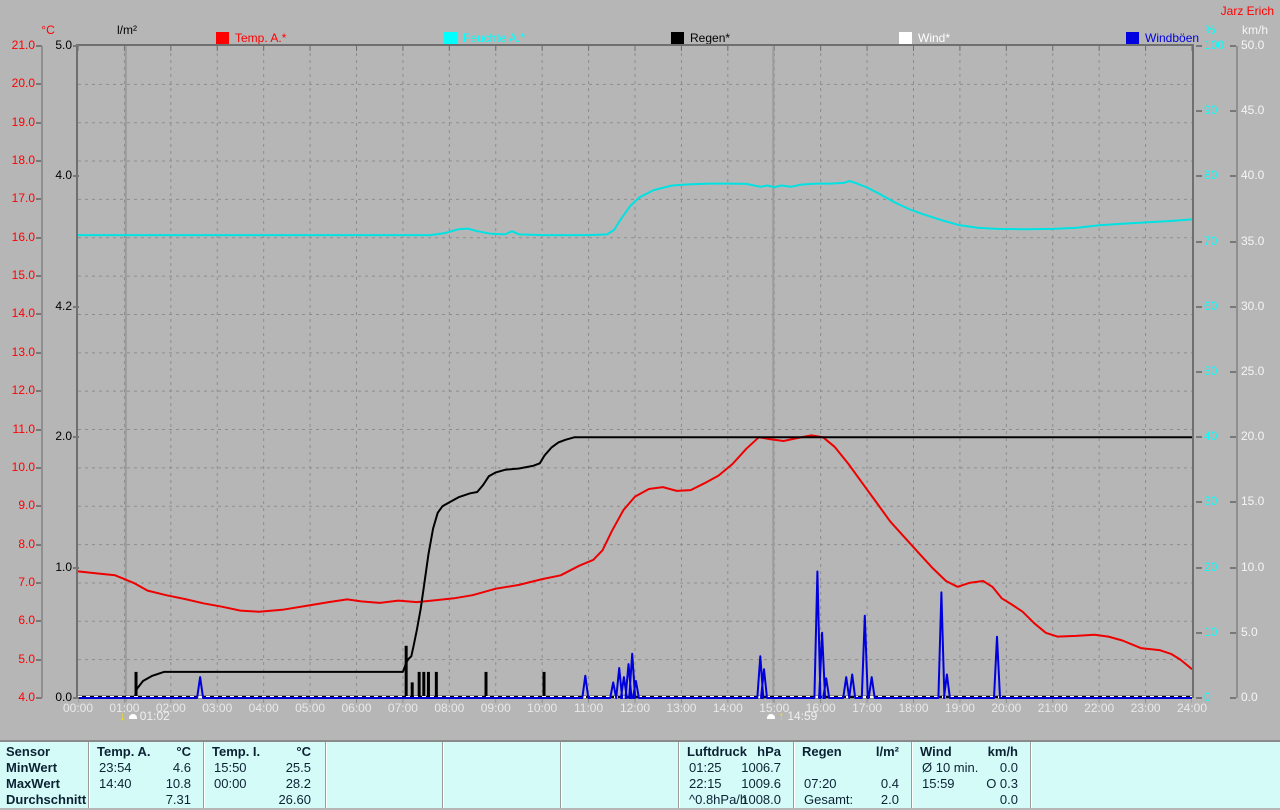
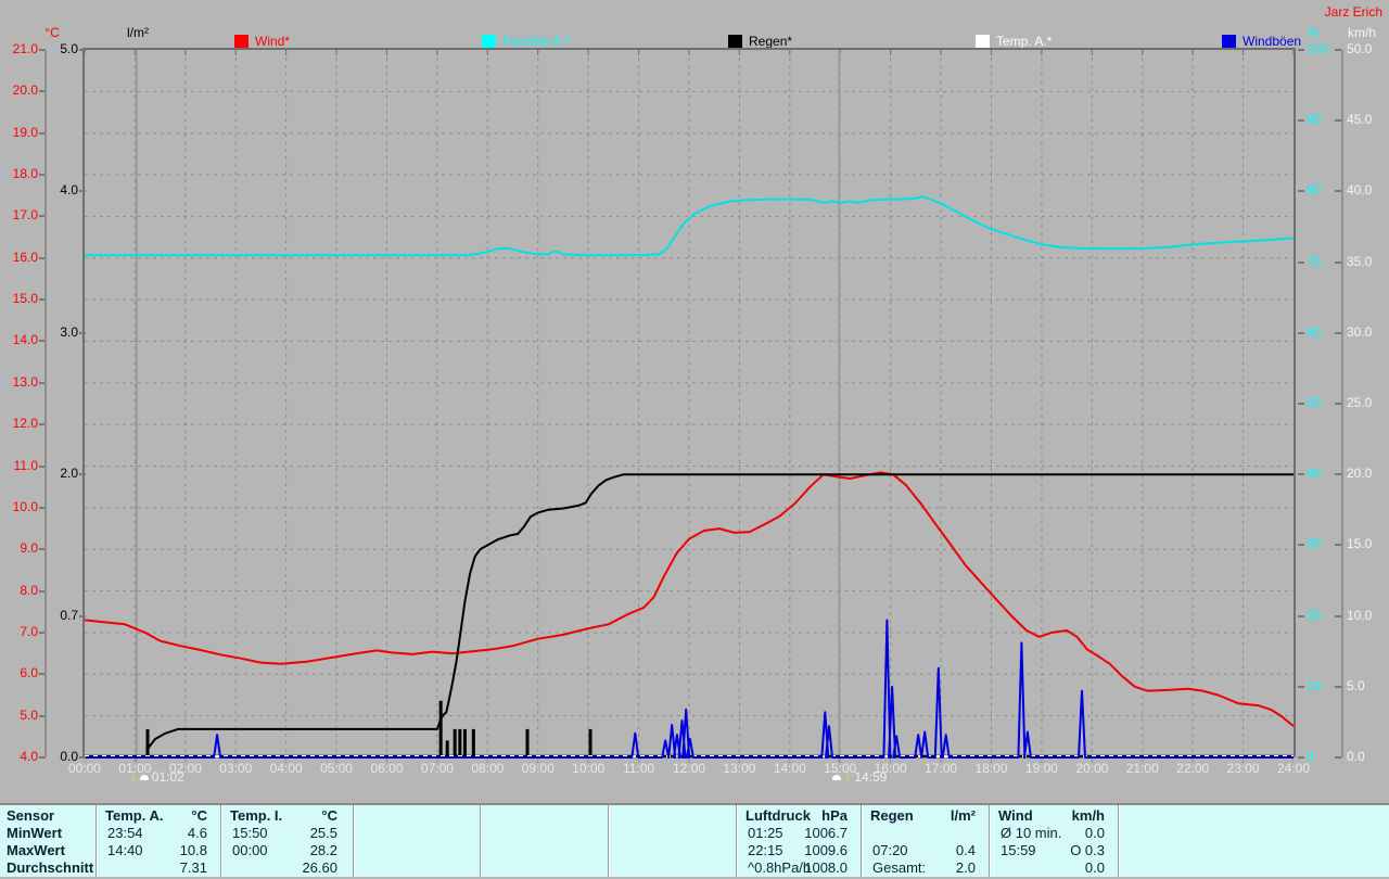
  Jarz Erich
  °C
  l/m²
  %
  km/h
- Temp. A.*
+ Wind*
  Feuchte A.*
  Regen*
- Wind*
+ Temp. A.*
  Windböen
  21.0
  20.0
  19.0
  18.0
  17.0
  16.0
  15.0
  14.0
  13.0
  12.0
  11.0
  10.0
  9.0
  8.0
  7.0
  6.0
  5.0
  4.0
  5.0
  4.0
- 4.2
+ 3.0
  2.0
- 1.0
+ 0.7
  0.0
  100
  90
  80
  70
  60
  50
  40
  30
  20
  10
  0
  50.0
  45.0
  40.0
  35.0
  30.0
  25.0
  20.0
  15.0
  10.0
  5.0
  0.0
  00:00
  01:00
  02:00
  03:00
  04:00
  05:00
  06:00
  07:00
  08:00
  09:00
  10:00
  11:00
  12:00
  13:00
  14:00
  15:00
  16:00
  17:00
  18:00
  19:00
  20:00
  21:00
  22:00
  23:00
  24:00
  ↓
  01:02
  ↑
  14:59
  Sensor
  MinWert
  MaxWert
  Durchschnitt
  Temp. A.
  °C
  23:54
  4.6
  14:40
  10.8
  7.31
  Temp. I.
  °C
  15:50
  25.5
  00:00
  28.2
  26.60
  Luftdruck
  hPa
  01:25
  1006.7
  22:15
  1009.6
  ^0.8hPa/h
  1008.0
  Regen
  l/m²
  07:20
  0.4
  Gesamt:
  2.0
  Wind
  km/h
  Ø 10 min.
  0.0
  15:59
  O 0.3
  0.0
